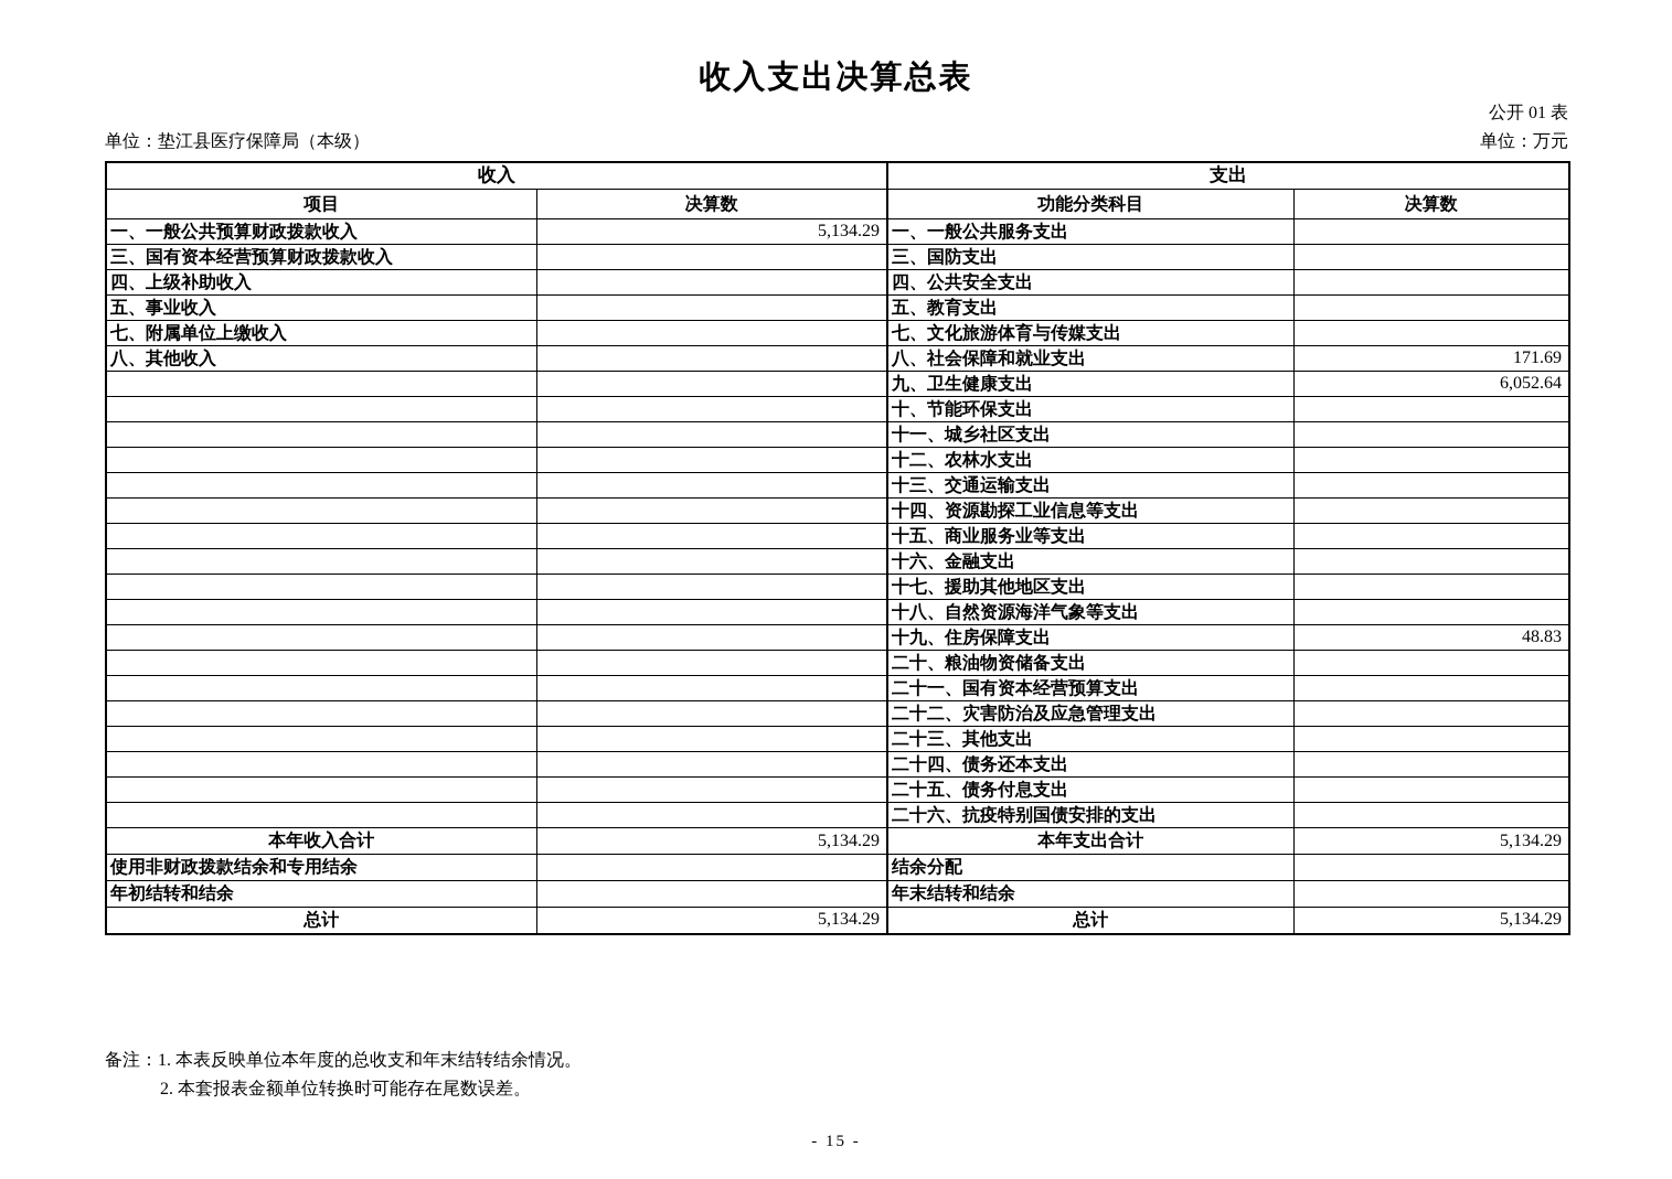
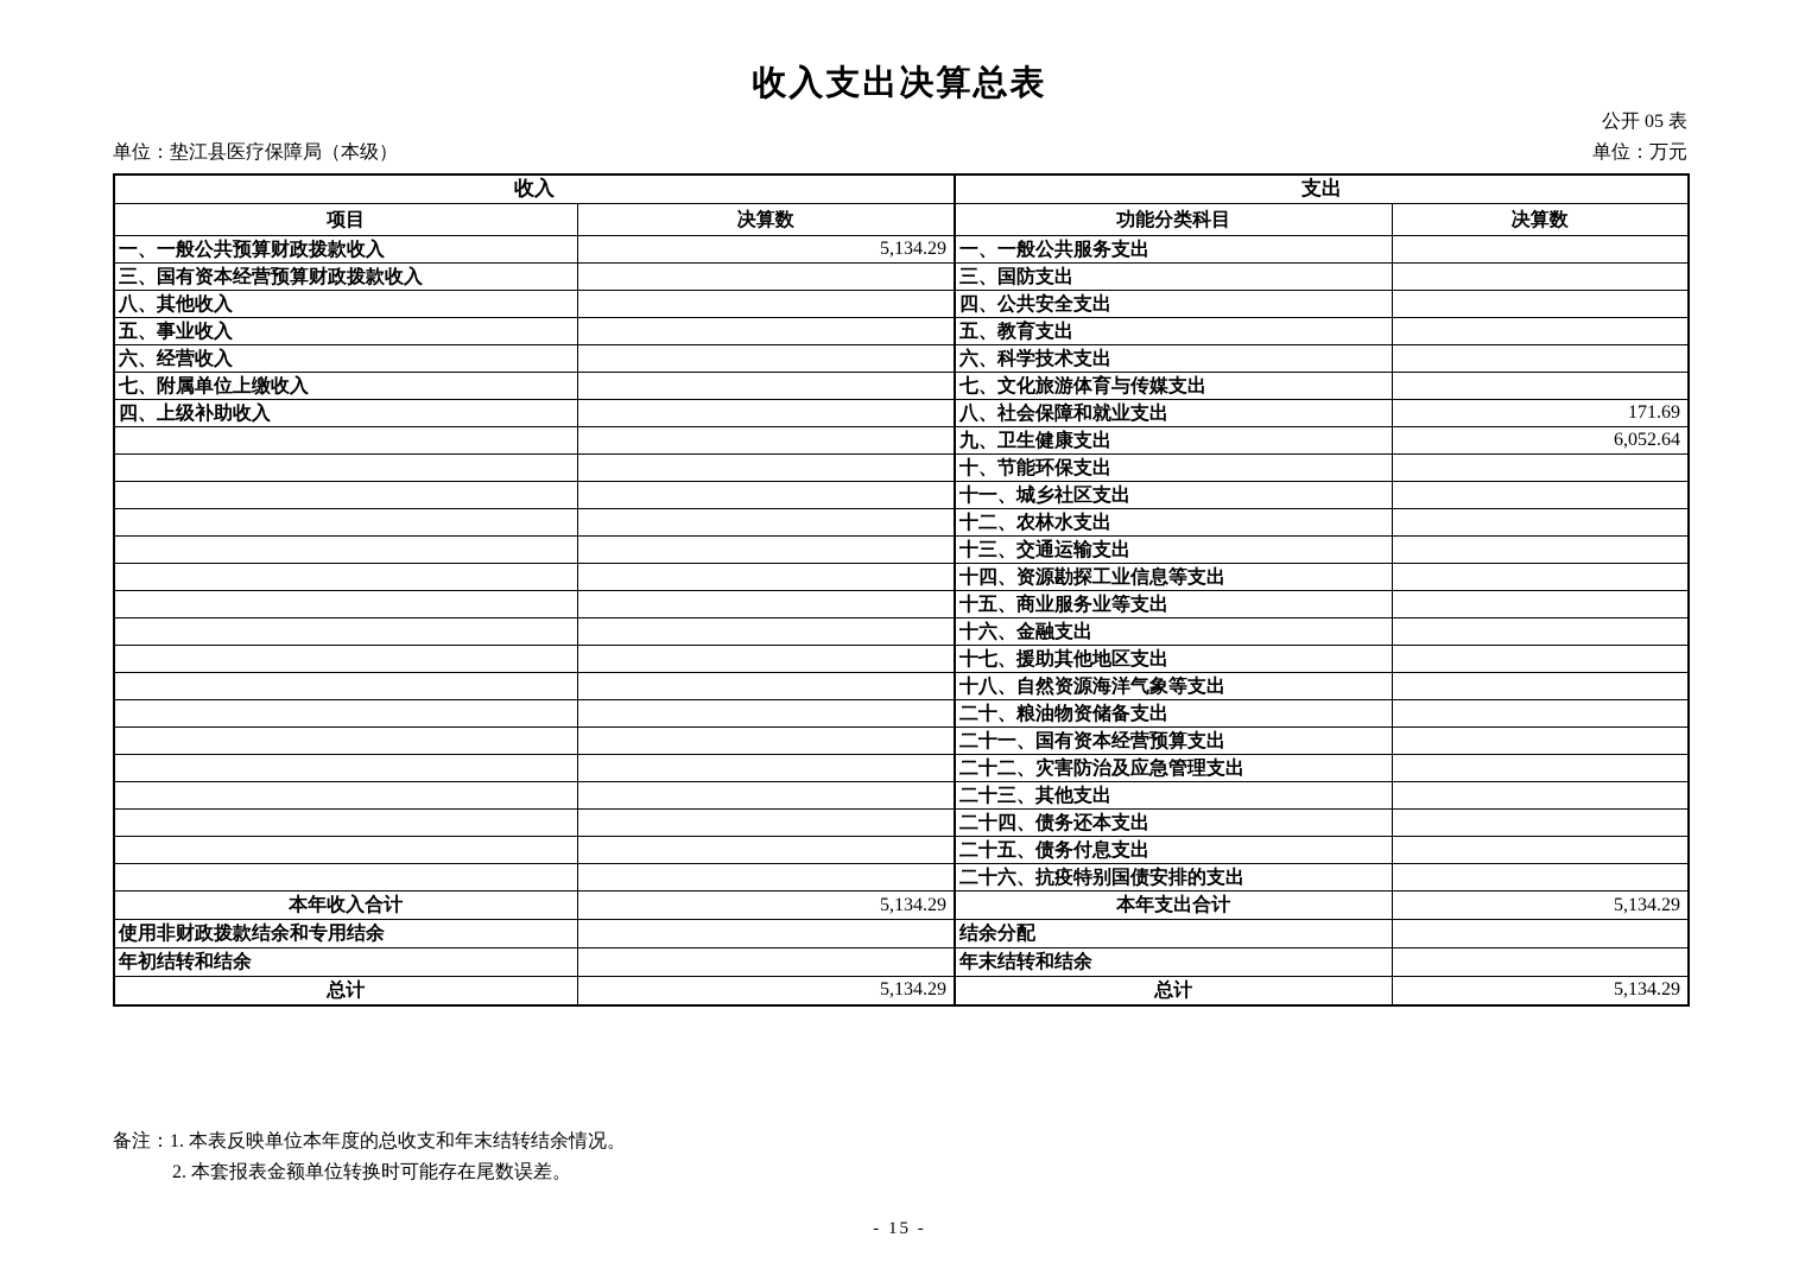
  收入支出决算总表
- 公开 01 表
+ 公开 05 表
  单位：垫江县医疗保障局（本级）
  单位：万元
  收入	支出
  项目	决算数	功能分类科目	决算数
  一、一般公共预算财政拨款收入	5,134.29	一、一般公共服务支出
  三、国有资本经营预算财政拨款收入		三、国防支出
- 四、上级补助收入		四、公共安全支出
+ 八、其他收入		四、公共安全支出
  五、事业收入		五、教育支出
+ 六、经营收入		六、科学技术支出
  七、附属单位上缴收入		七、文化旅游体育与传媒支出
- 八、其他收入		八、社会保障和就业支出	171.69
+ 四、上级补助收入		八、社会保障和就业支出	171.69
  		九、卫生健康支出	6,052.64
  		十、节能环保支出
  		十一、城乡社区支出
  		十二、农林水支出
  		十三、交通运输支出
  		十四、资源勘探工业信息等支出
  		十五、商业服务业等支出
  		十六、金融支出
  		十七、援助其他地区支出
  		十八、自然资源海洋气象等支出
- 		十九、住房保障支出	48.83
  		二十、粮油物资储备支出
  		二十一、国有资本经营预算支出
  		二十二、灾害防治及应急管理支出
  		二十三、其他支出
  		二十四、债务还本支出
  		二十五、债务付息支出
  		二十六、抗疫特别国债安排的支出
  本年收入合计	5,134.29	本年支出合计	5,134.29
  使用非财政拨款结余和专用结余		结余分配
  年初结转和结余		年末结转和结余
  总计	5,134.29	总计	5,134.29
  备注：1. 本表反映单位本年度的总收支和年末结转结余情况。
  2. 本套报表金额单位转换时可能存在尾数误差。
  - 15 -
